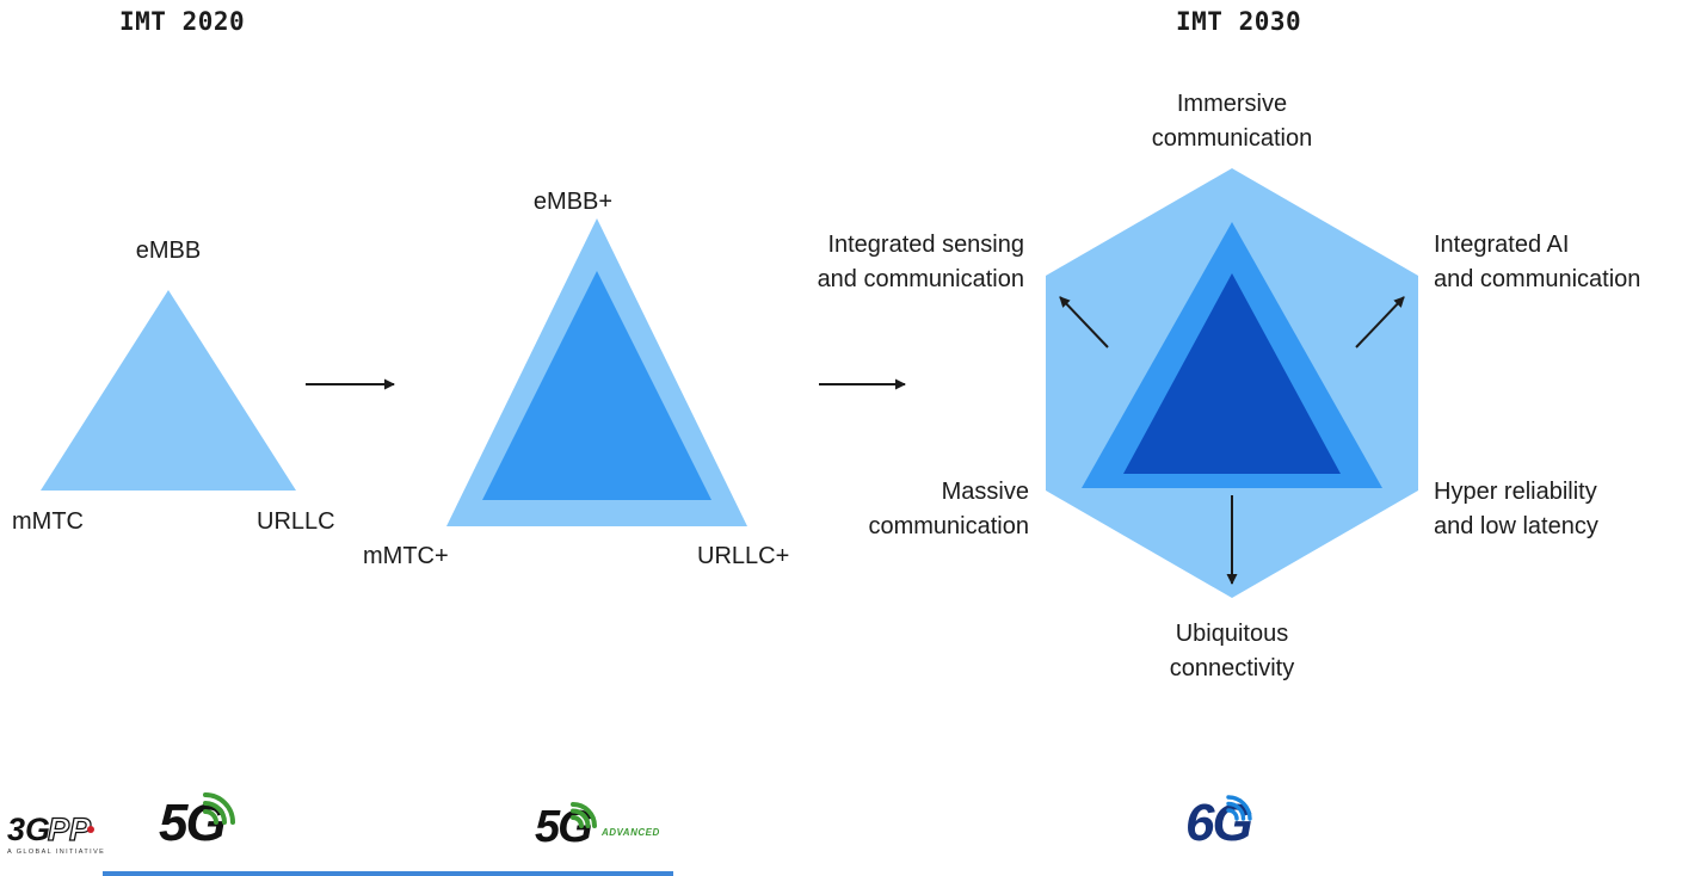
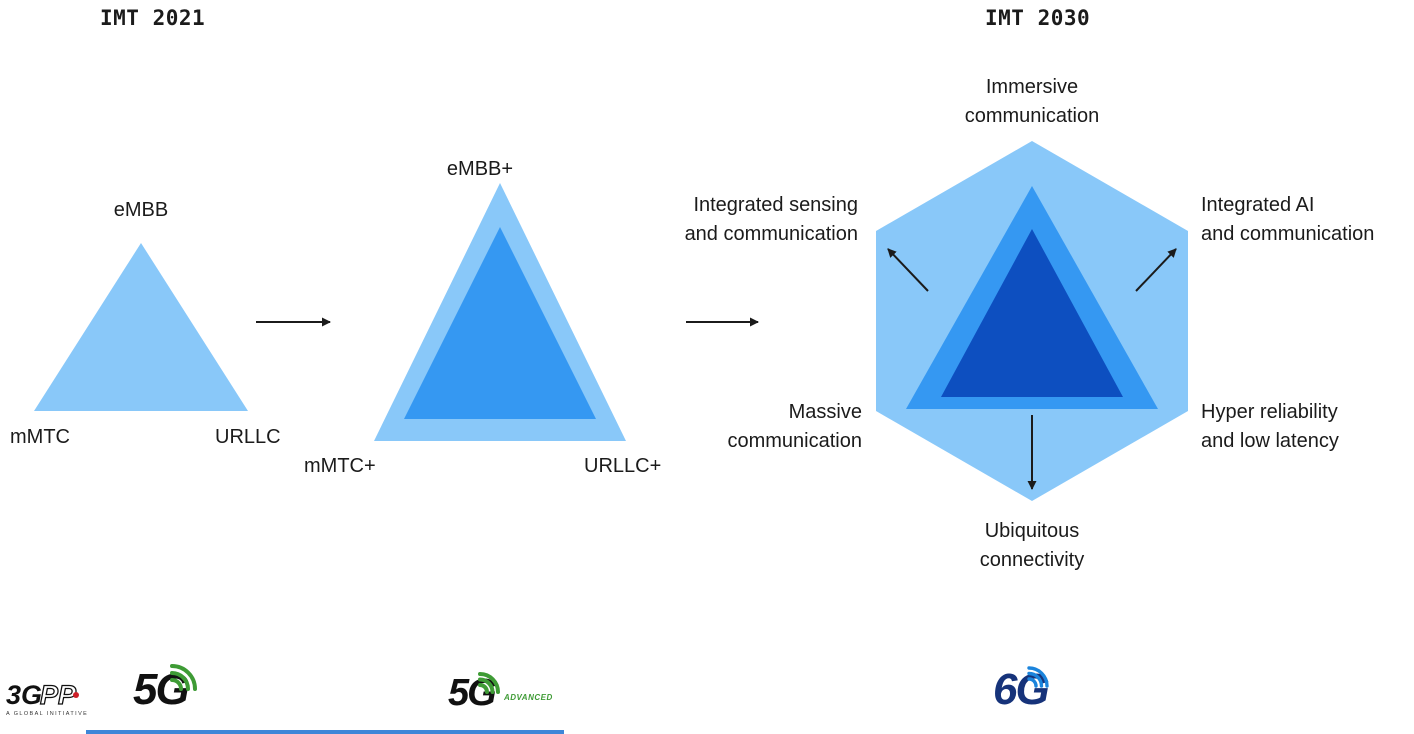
- IMT 2020
+ IMT 2021
  IMT 2030
  eMBB
  mMTC
  URLLC
  eMBB+
  mMTC+
  URLLC+
  Immersive
  communication
  Integrated sensing
  and communication
  Integrated AI
  and communication
  Massive
  communication
  Hyper reliability
  and low latency
  Ubiquitous
  connectivity
  3GPP
  5G
  5G
  ADVANCED
  6G
